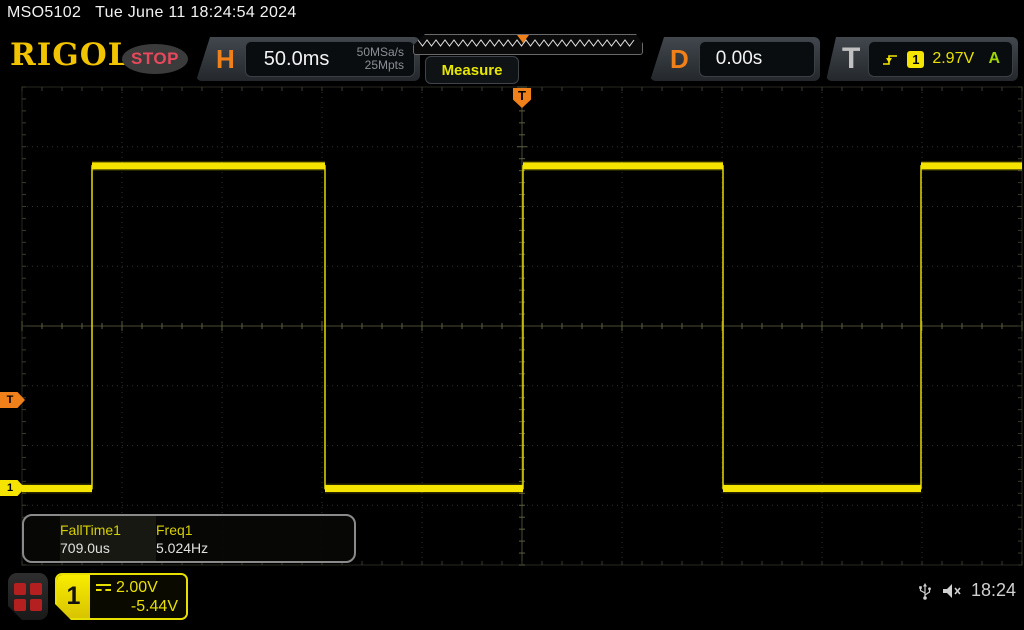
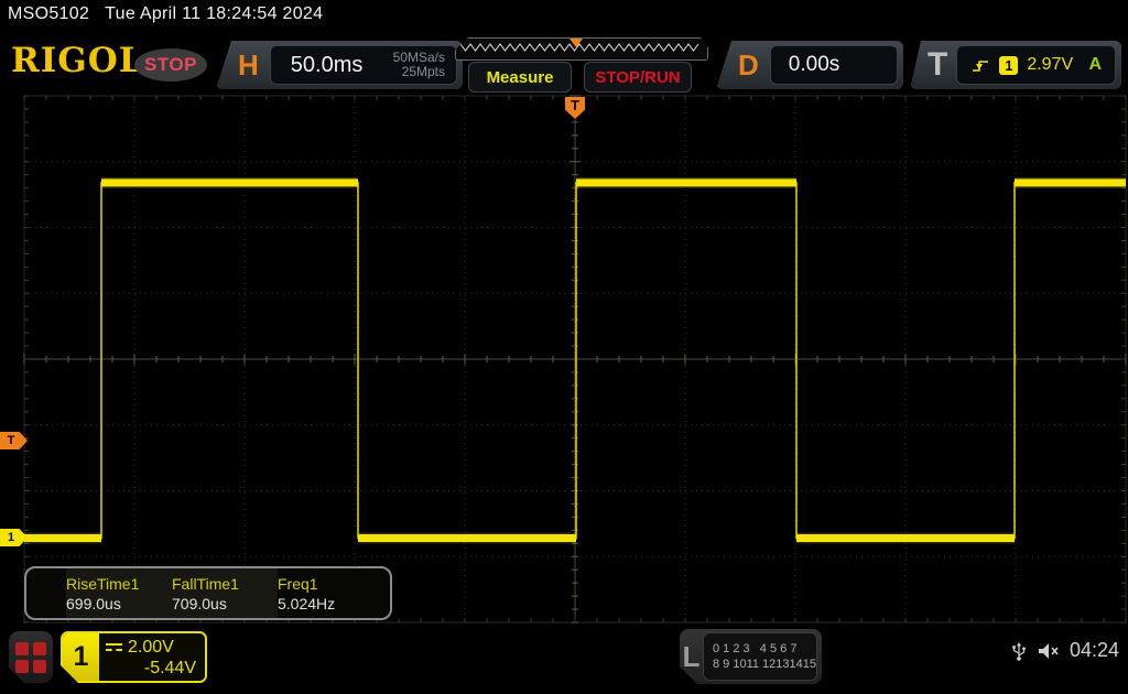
- MSO5102 Tue June 11 18:24:54 2024
+ MSO5102 Tue April 11 18:24:54 2024
  RIGOL
  STOP
  H
  50.0ms
  50MSa/s
  25Mpts
  Measure
+ STOP/RUN
  D
  0.00s
  T
  1
  2.97V
  A
  T
  T
  1
+ RiseTime1
+ 699.0us
  FallTime1
  709.0us
  Freq1
  5.024Hz
  1
  2.00V
  -5.44V
+ L
+ 0 1 2 3 4 5 6 7
+ 8 9 1011 12131415
- 18:24
+ 04:24
